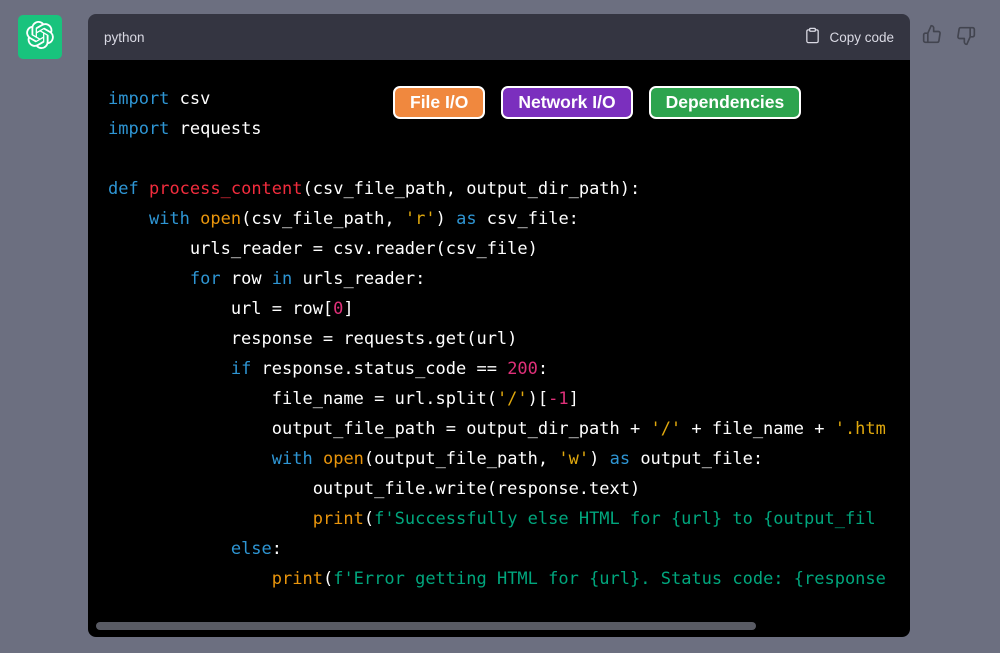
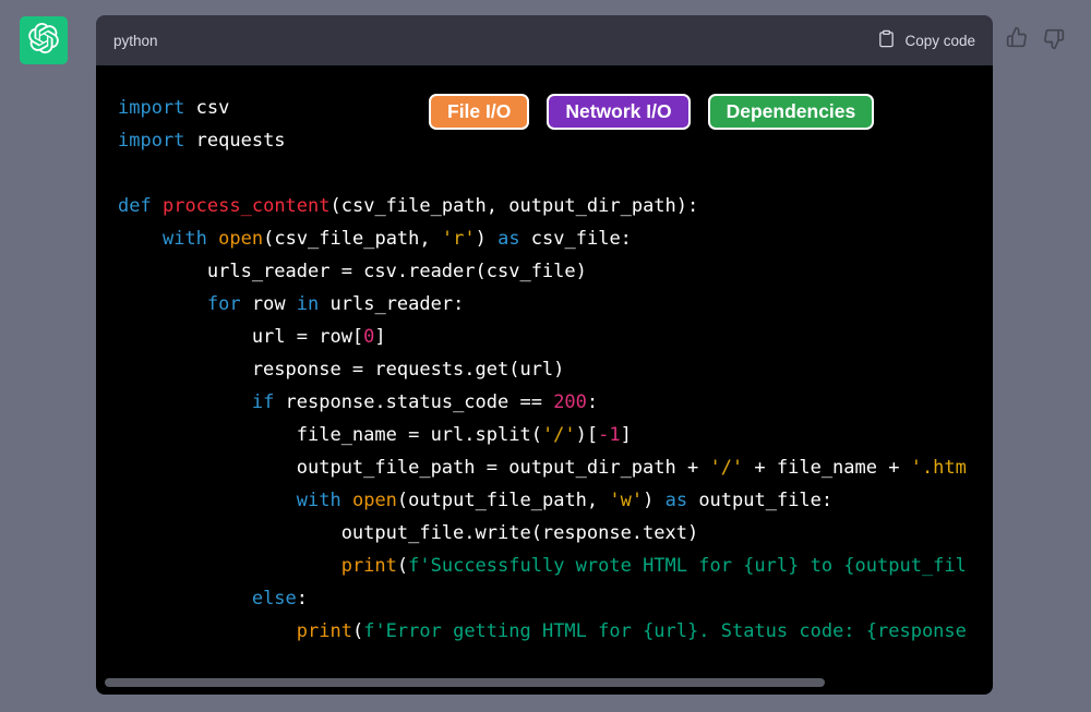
  python
  Copy code
  import csv
  import requests
  def process_content(csv_file_path, output_dir_path):
  with open(csv_file_path, 'r') as csv_file:
  urls_reader = csv.reader(csv_file)
  for row in urls_reader:
  url = row[0]
  response = requests.get(url)
  if response.status_code == 200:
  file_name = url.split('/')[-1]
  output_file_path = output_dir_path + '/' + file_name + '.htm
  with open(output_file_path, 'w') as output_file:
  output_file.write(response.text)
- print(f'Successfully else HTML for {url} to {output_fil
+ print(f'Successfully wrote HTML for {url} to {output_fil
  else:
  print(f'Error getting HTML for {url}. Status code: {response
  File I/O
  Network I/O
  Dependencies
